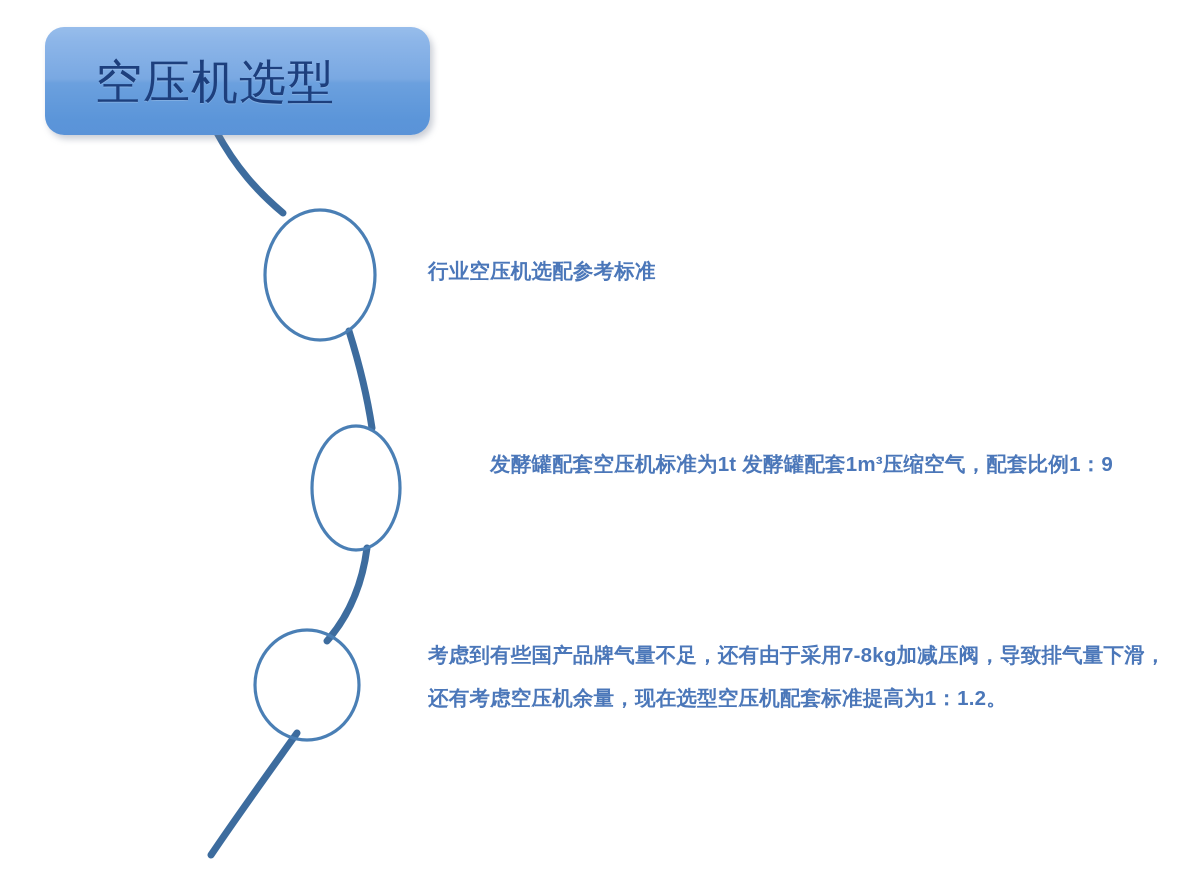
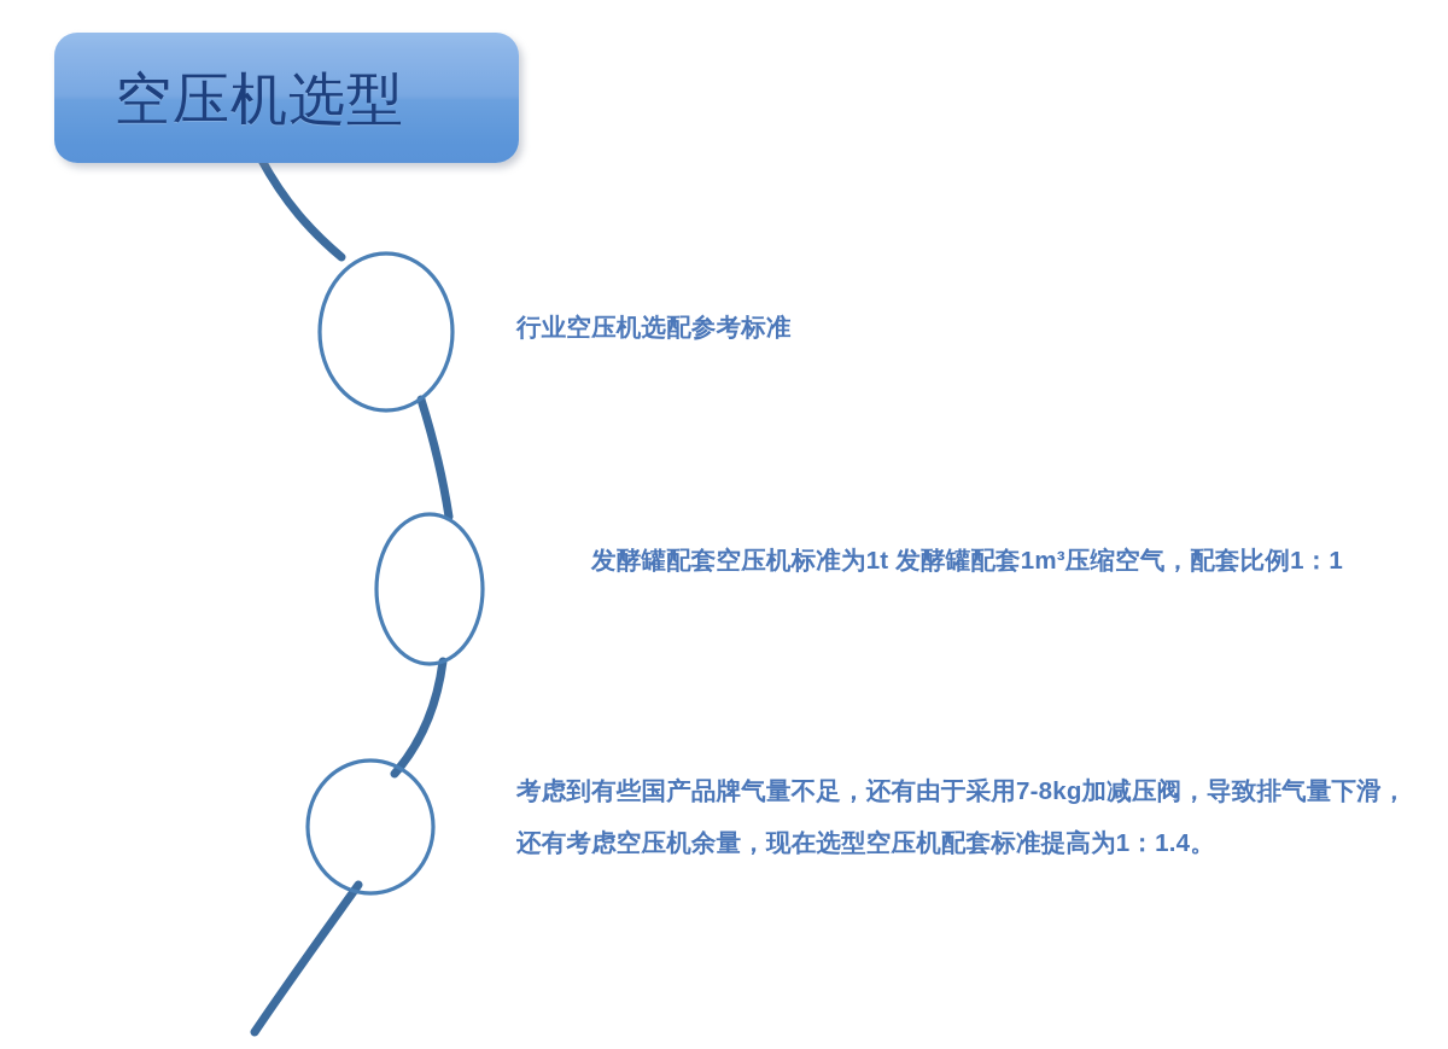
  空压机选型
  行业空压机选配参考标准
- 发酵罐配套空压机标准为1t 发酵罐配套1m³压缩空气，配套比例1：9
+ 发酵罐配套空压机标准为1t 发酵罐配套1m³压缩空气，配套比例1：1
- 考虑到有些国产品牌气量不足，还有由于采用7-8kg加减压阀，导致排气量下滑，还有考虑空压机余量，现在选型空压机配套标准提高为1：1.2。
+ 考虑到有些国产品牌气量不足，还有由于采用7-8kg加减压阀，导致排气量下滑，还有考虑空压机余量，现在选型空压机配套标准提高为1：1.4。
